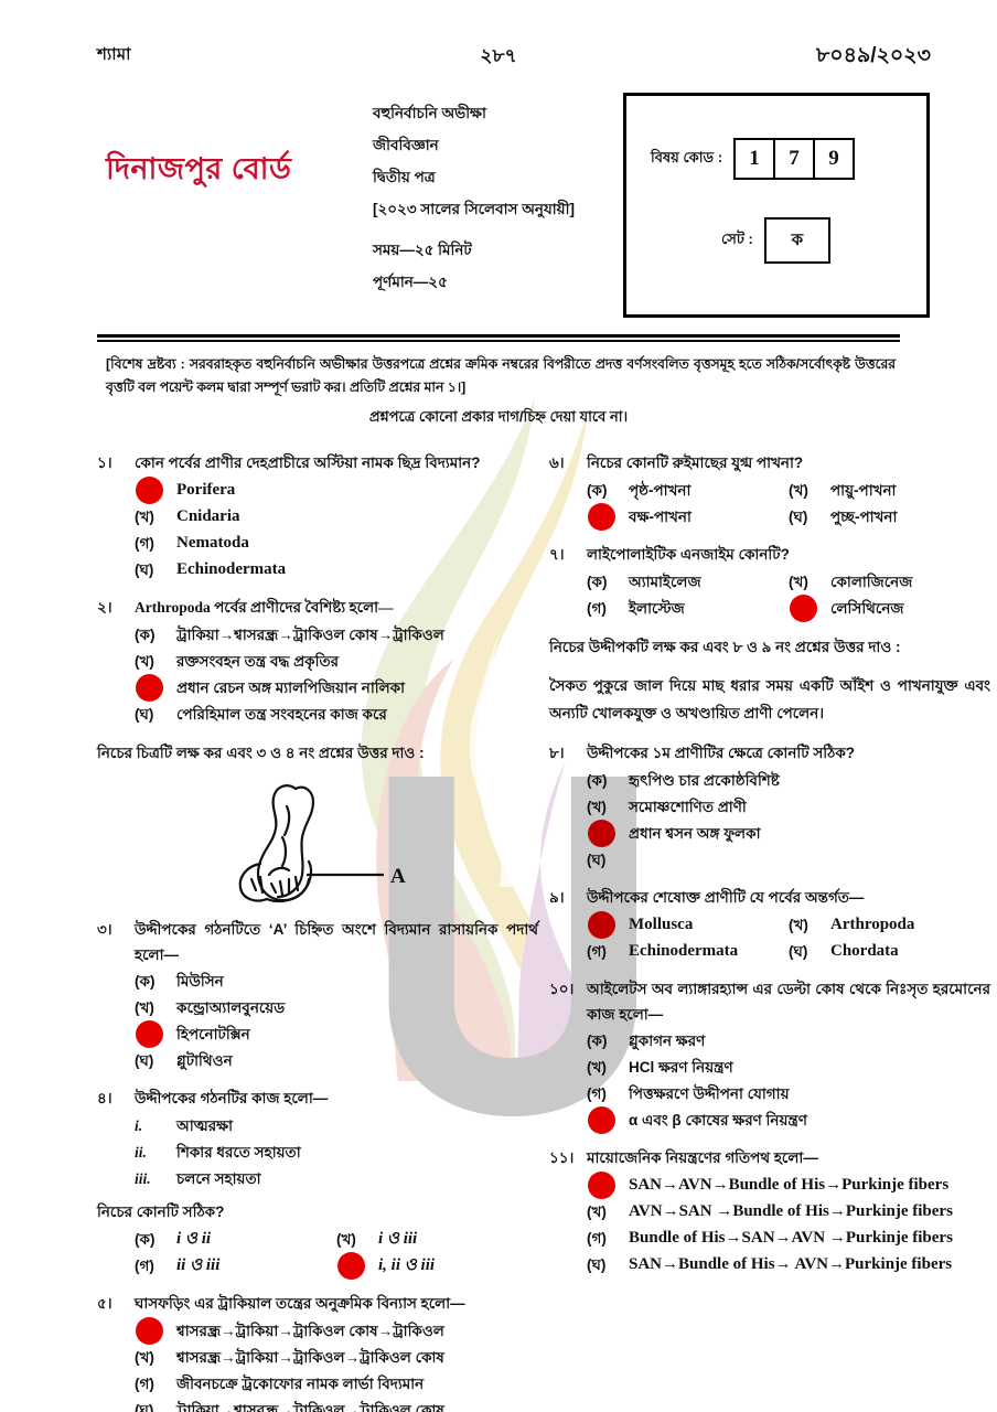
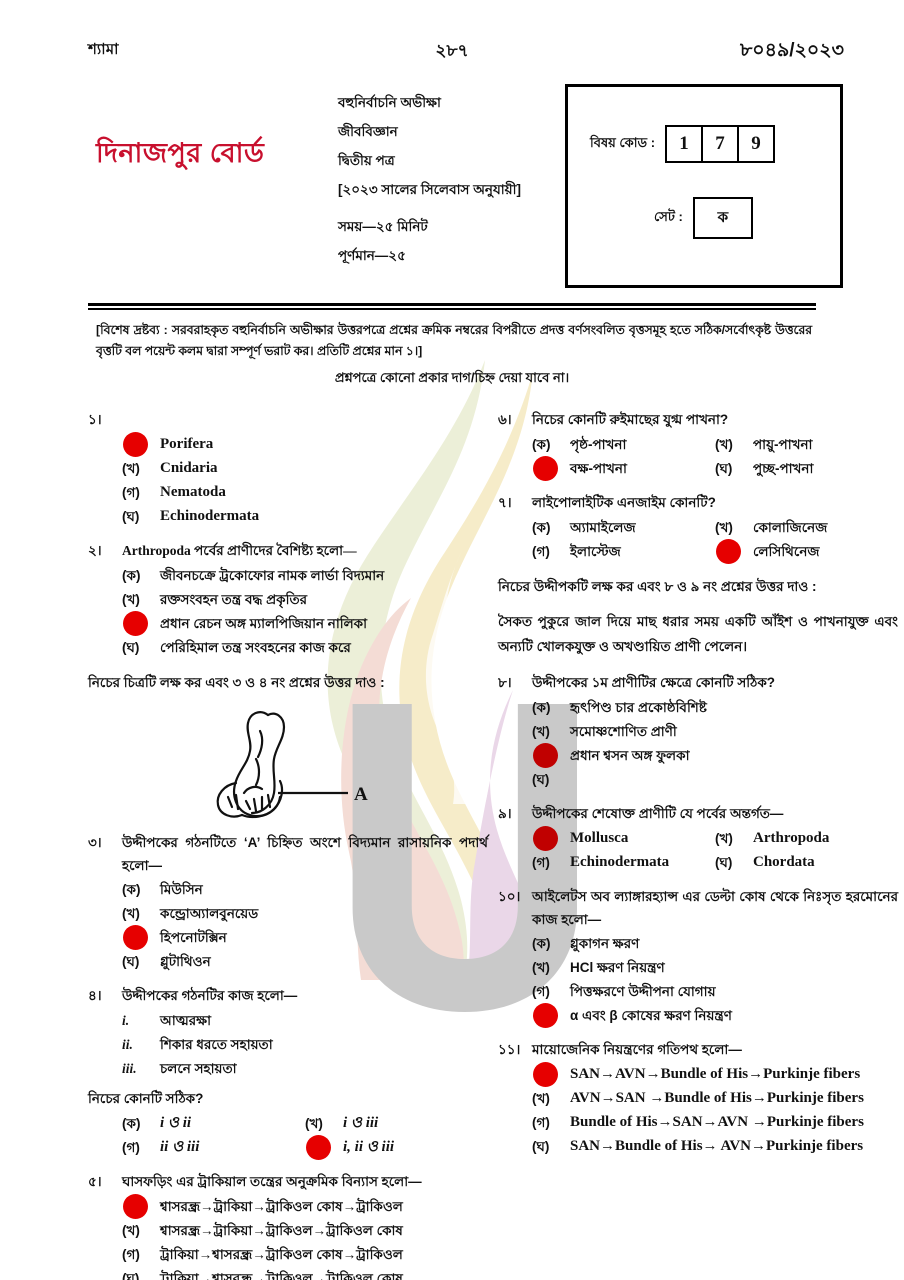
  শ্যামা
  ২৮৭
  ৮০৪৯/২০২৩
  দিনাজপুর বোর্ড
  বহুনির্বাচনি অভীক্ষা
  জীববিজ্ঞান
  দ্বিতীয় পত্র
  [২০২৩ সালের সিলেবাস অনুযায়ী]
  সময়—২৫ মিনিট
  পূর্ণমান—২৫
  বিষয় কোড :
  1
  7
  9
  সেট :
  ক
  [বিশেষ দ্রষ্টব্য : সরবরাহকৃত বহুনির্বাচনি অভীক্ষার উত্তরপত্রে প্রশ্নের ক্রমিক নম্বরের বিপরীতে প্রদত্ত বর্ণসংবলিত বৃত্তসমূহ হতে সঠিক/সর্বোৎকৃষ্ট উত্তরের বৃত্তটি বল পয়েন্ট কলম দ্বারা সম্পূর্ণ ভরাট কর। প্রতিটি প্রশ্নের মান ১।]
  প্রশ্নপত্রে কোনো প্রকার দাগ/চিহ্ন দেয়া যাবে না।
  ১।
- কোন পর্বের প্রাণীর দেহপ্রাচীরে অস্টিয়া নামক ছিদ্র বিদ্যমান?
  Porifera
  (খ)
  Cnidaria
  (গ)
  Nematoda
  (ঘ)
  Echinodermata
  ২।
  Arthropoda পর্বের প্রাণীদের বৈশিষ্ট্য হলো—
  (ক)
- ট্রাকিয়া→শ্বাসরন্ধ্র→ট্রাকিওল কোষ→ট্রাকিওল
+ জীবনচক্রে ট্রকোফোর নামক লার্ভা বিদ্যমান
  (খ)
  রক্তসংবহন তন্ত্র বদ্ধ প্রকৃতির
  প্রধান রেচন অঙ্গ ম্যালপিজিয়ান নালিকা
  (ঘ)
  পেরিহিমাল তন্ত্র সংবহনের কাজ করে
  নিচের চিত্রটি লক্ষ কর এবং ৩ ও ৪ নং প্রশ্নের উত্তর দাও :
  A
  ৩।
  উদ্দীপকের গঠনটিতে ‘A’ চিহ্নিত অংশে বিদ্যমান রাসায়নিক পদার্থ হলো—
  (ক)
  মিউসিন
  (খ)
  কন্ড্রোঅ্যালবুনয়েড
  হিপনোটক্সিন
  (ঘ)
  গ্লুটাথিওন
  ৪।
  উদ্দীপকের গঠনটির কাজ হলো—
  i.
  আত্মরক্ষা
  ii.
  শিকার ধরতে সহায়তা
  iii.
  চলনে সহায়তা
  নিচের কোনটি সঠিক?
  (ক)
  i ও ii
  (খ)
  i ও iii
  (গ)
  ii ও iii
  i, ii ও iii
  ৫।
  ঘাসফড়িং এর ট্রাকিয়াল তন্ত্রের অনুক্রমিক বিন্যাস হলো—
  শ্বাসরন্ধ্র→ট্রাকিয়া→ট্রাকিওল কোষ→ট্রাকিওল
  (খ)
  শ্বাসরন্ধ্র→ট্রাকিয়া→ট্রাকিওল→ট্রাকিওল কোষ
  (গ)
- জীবনচক্রে ট্রকোফোর নামক লার্ভা বিদ্যমান
+ ট্রাকিয়া→শ্বাসরন্ধ্র→ট্রাকিওল কোষ→ট্রাকিওল
  (ঘ)
  ট্রাকিয়া→শ্বাসরন্ধ্র→ট্রাকিওল→ট্রাকিওল কোষ
  ৬।
  নিচের কোনটি রুইমাছের যুগ্ম পাখনা?
  (ক)
  পৃষ্ঠ-পাখনা
  (খ)
  পায়ু-পাখনা
  বক্ষ-পাখনা
  (ঘ)
  পুচ্ছ-পাখনা
  ৭।
  লাইপোলাইটিক এনজাইম কোনটি?
  (ক)
  অ্যামাইলেজ
  (খ)
  কোলাজিনেজ
  (গ)
  ইলাস্টেজ
  লেসিথিনেজ
  নিচের উদ্দীপকটি লক্ষ কর এবং ৮ ও ৯ নং প্রশ্নের উত্তর দাও :
  সৈকত পুকুরে জাল দিয়ে মাছ ধরার সময় একটি আঁইশ ও পাখনাযুক্ত এবং অন্যটি খোলকযুক্ত ও অখণ্ডায়িত প্রাণী পেলেন।
  ৮।
  উদ্দীপকের ১ম প্রাণীটির ক্ষেত্রে কোনটি সঠিক?
  (ক)
  হৃৎপিণ্ড চার প্রকোষ্ঠবিশিষ্ট
  (খ)
  সমোষ্ণশোণিত প্রাণী
  প্রধান শ্বসন অঙ্গ ফুলকা
  (ঘ)
  ৯।
  উদ্দীপকের শেষোক্ত প্রাণীটি যে পর্বের অন্তর্গত—
  Mollusca
  (খ)
  Arthropoda
  (গ)
  Echinodermata
  (ঘ)
  Chordata
  ১০।
  আইলেটস অব ল্যাঙ্গারহ্যান্স এর ডেল্টা কোষ থেকে নিঃসৃত হরমোনের কাজ হলো—
  (ক)
  গ্লুকাগন ক্ষরণ
  (খ)
  HCl ক্ষরণ নিয়ন্ত্রণ
  (গ)
  পিত্তক্ষরণে উদ্দীপনা যোগায়
  α এবং β কোষের ক্ষরণ নিয়ন্ত্রণ
  ১১।
  মায়োজেনিক নিয়ন্ত্রণের গতিপথ হলো—
  SAN→AVN→Bundle of His→Purkinje fibers
  (খ)
  AVN→SAN →Bundle of His→Purkinje fibers
  (গ)
  Bundle of His→SAN→AVN →Purkinje fibers
  (ঘ)
  SAN→Bundle of His→ AVN→Purkinje fibers
